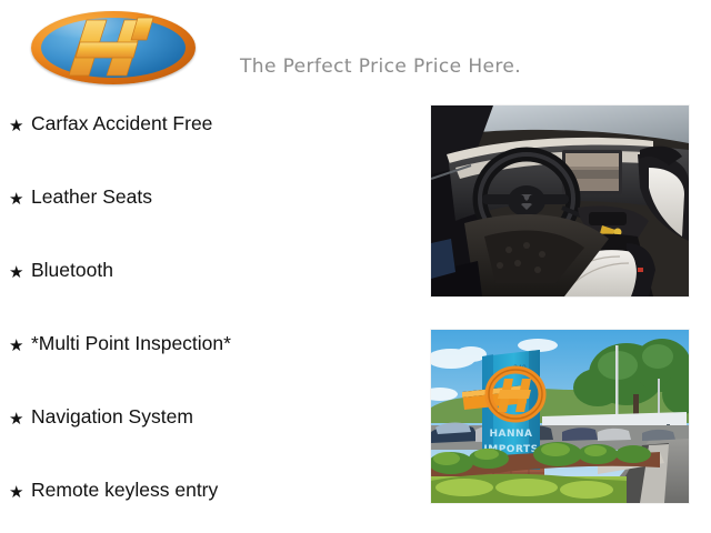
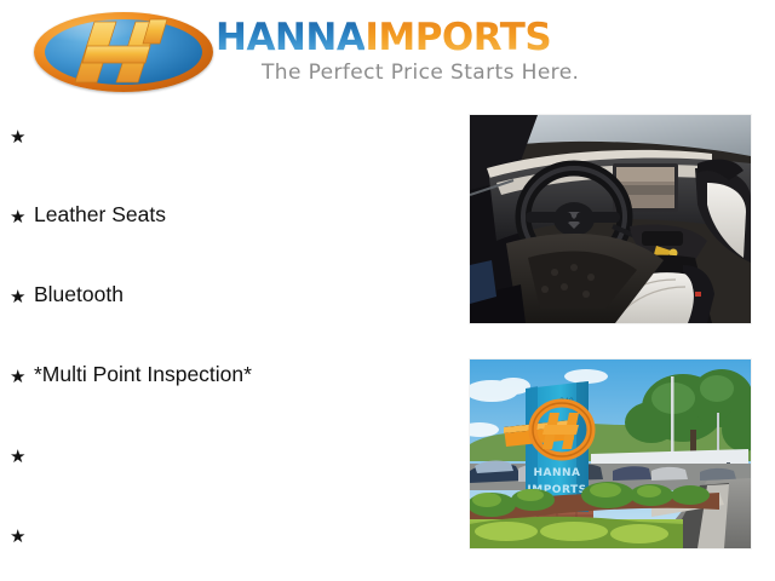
+ HANNAIMPORTS
- The Perfect Price Price Here.
+ The Perfect Price Starts Here.
  ★
- Carfax Accident Free
  ★
  Leather Seats
  ★
  Bluetooth
  ★
  *Multi Point Inspection*
  ★
- Navigation System
  ★
- Remote keyless entry
  HANNA
  PORTS
